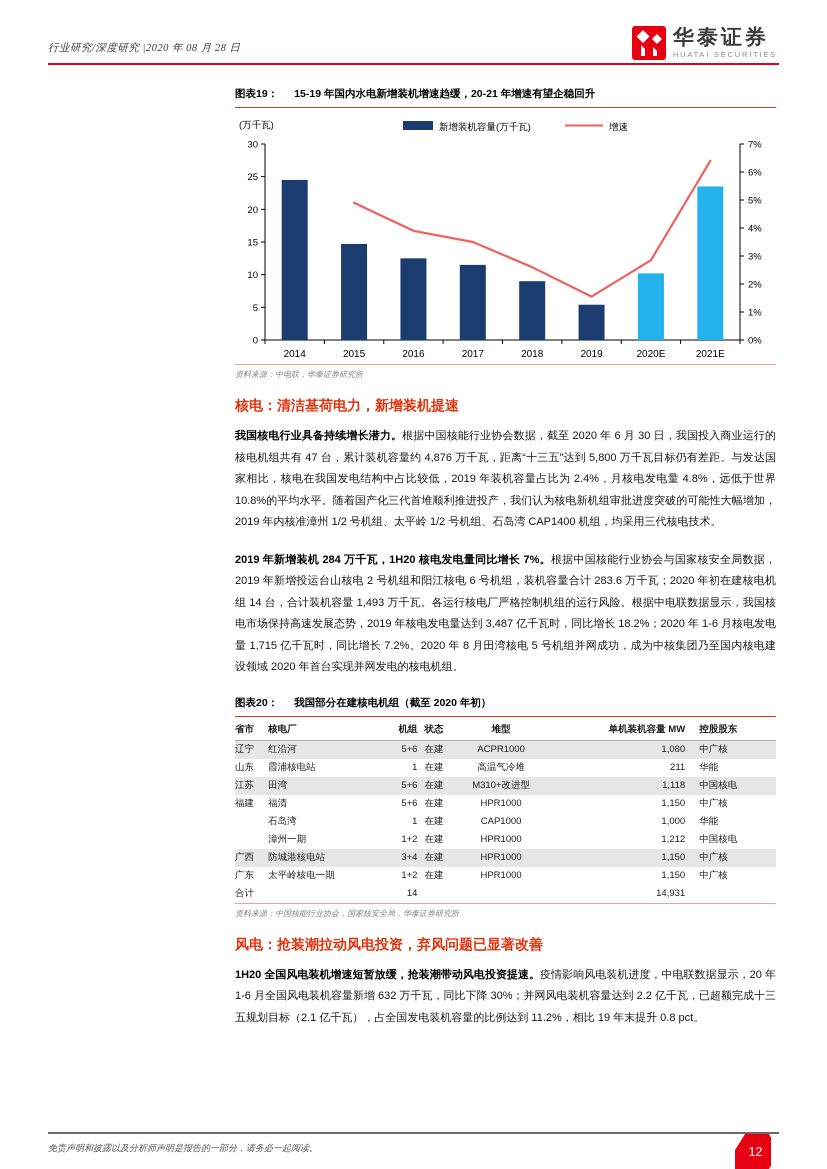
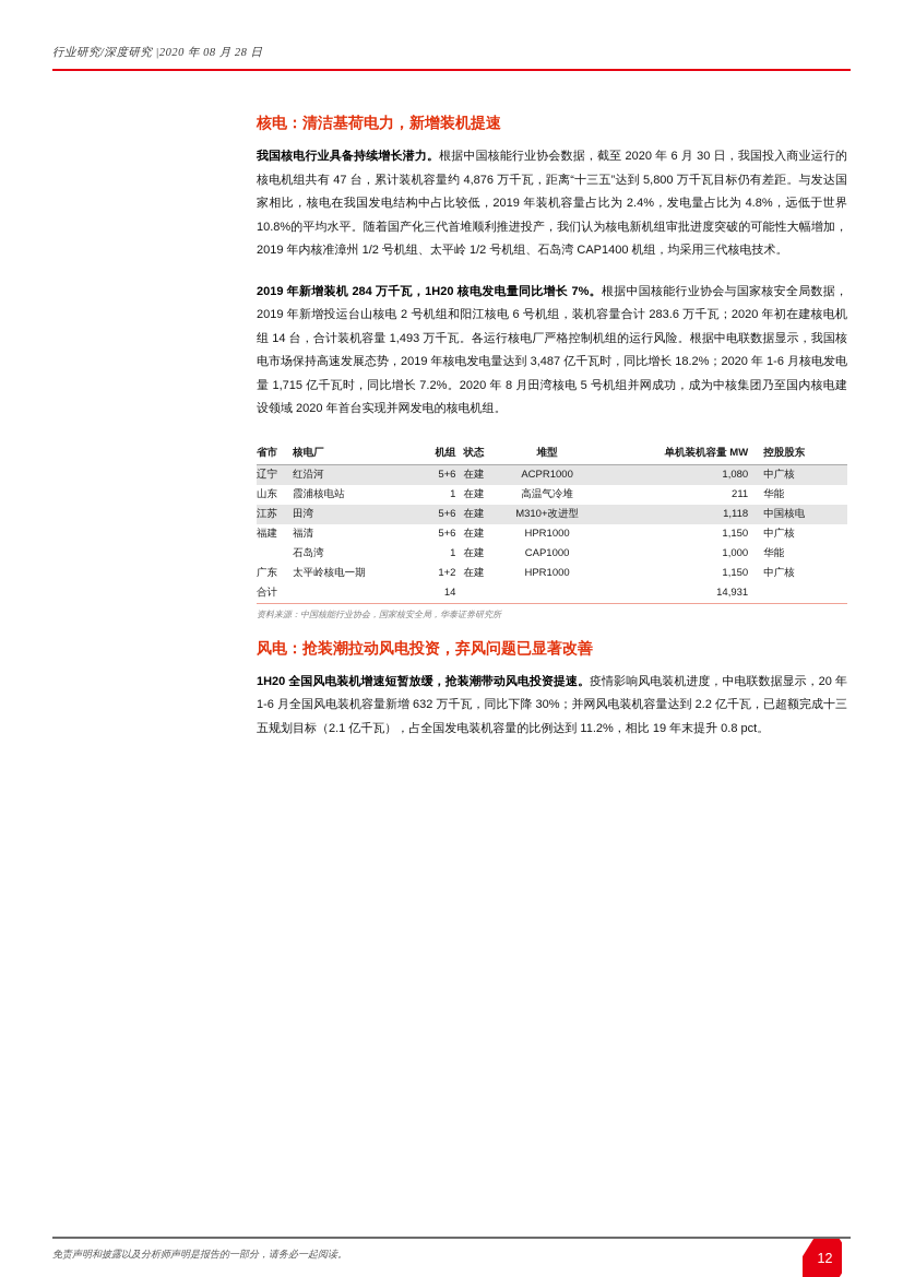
  行业研究/深度研究 |2020 年 08 月 28 日
- 华泰证券
- HUATAI SECURITIES
- 图表19：
- 15-19 年国内水电新增装机增速趋缓，20-21 年增速有望企稳回升
- (万千瓦)
- 新增装机容量(万千瓦)
- 增速
- 0
- 5
- 10
- 15
- 20
- 25
- 30
- 0%
- 1%
- 2%
- 3%
- 4%
- 5%
- 6%
- 7%
- 2014
- 2015
- 2016
- 2017
- 2018
- 2019
- 2020E
- 2021E
- 资料来源：中电联，华泰证券研究所
  核电：清洁基荷电力，新增装机提速
- 我国核电行业具备持续增长潜力。根据中国核能行业协会数据，截至 2020 年 6 月 30 日，我国投入商业运行的核电机组共有 47 台，累计装机容量约 4,876 万千瓦，距离“十三五”达到 5,800 万千瓦目标仍有差距。与发达国家相比，核电在我国发电结构中占比较低，2019 年装机容量占比为 2.4%，月核电发电量 4.8%，远低于世界 10.8%的平均水平。随着国产化三代首堆顺利推进投产，我们认为核电新机组审批进度突破的可能性大幅增加，2019 年内核准漳州 1/2 号机组、太平岭 1/2 号机组、石岛湾 CAP1400 机组，均采用三代核电技术。
+ 我国核电行业具备持续增长潜力。根据中国核能行业协会数据，截至 2020 年 6 月 30 日，我国投入商业运行的核电机组共有 47 台，累计装机容量约 4,876 万千瓦，距离“十三五”达到 5,800 万千瓦目标仍有差距。与发达国家相比，核电在我国发电结构中占比较低，2019 年装机容量占比为 2.4%，发电量占比为 4.8%，远低于世界 10.8%的平均水平。随着国产化三代首堆顺利推进投产，我们认为核电新机组审批进度突破的可能性大幅增加，2019 年内核准漳州 1/2 号机组、太平岭 1/2 号机组、石岛湾 CAP1400 机组，均采用三代核电技术。
  2019 年新增装机 284 万千瓦，1H20 核电发电量同比增长 7%。根据中国核能行业协会与国家核安全局数据， 2019 年新增投运台山核电 2 号机组和阳江核电 6 号机组，装机容量合计 283.6 万千瓦；2020 年初在建核电机组 14 台，合计装机容量 1,493 万千瓦。各运行核电厂严格控制机组的运行风险。根据中电联数据显示，我国核电市场保持高速发展态势，2019 年核电发电量达到 3,487 亿千瓦时，同比增长 18.2%；2020 年 1-6 月核电发电量 1,715 亿千瓦时，同比增长 7.2%。2020 年 8 月田湾核电 5 号机组并网成功，成为中核集团乃至国内核电建设领域 2020 年首台实现并网发电的核电机组。
- 图表20：
- 我国部分在建核电机组（截至 2020 年初）
  省市	核电厂	机组	状态	堆型	单机装机容量 MW	控股股东
  辽宁	红沿河	5+6	在建	ACPR1000	1,080	中广核
  山东	霞浦核电站	1	在建	高温气冷堆	211	华能
  江苏	田湾	5+6	在建	M310+改进型	1,118	中国核电
  福建	福清	5+6	在建	HPR1000	1,150	中广核
  	石岛湾	1	在建	CAP1000	1,000	华能
- 	漳州一期	1+2	在建	HPR1000	1,212	中国核电
- 广西	防城港核电站	3+4	在建	HPR1000	1,150	中广核
  广东	太平岭核电一期	1+2	在建	HPR1000	1,150	中广核
  合计		14			14,931
  资料来源：中国核能行业协会，国家核安全局，华泰证券研究所
  风电：抢装潮拉动风电投资，弃风问题已显著改善
  1H20 全国风电装机增速短暂放缓，抢装潮带动风电投资提速。疫情影响风电装机进度，中电联数据显示，20 年 1-6 月全国风电装机容量新增 632 万千瓦，同比下降 30%；并网风电装机容量达到 2.2 亿千瓦，已超额完成十三五规划目标（2.1 亿千瓦），占全国发电装机容量的比例达到 11.2%，相比 19 年末提升 0.8 pct。
  免责声明和披露以及分析师声明是报告的一部分，请务必一起阅读。
  12
